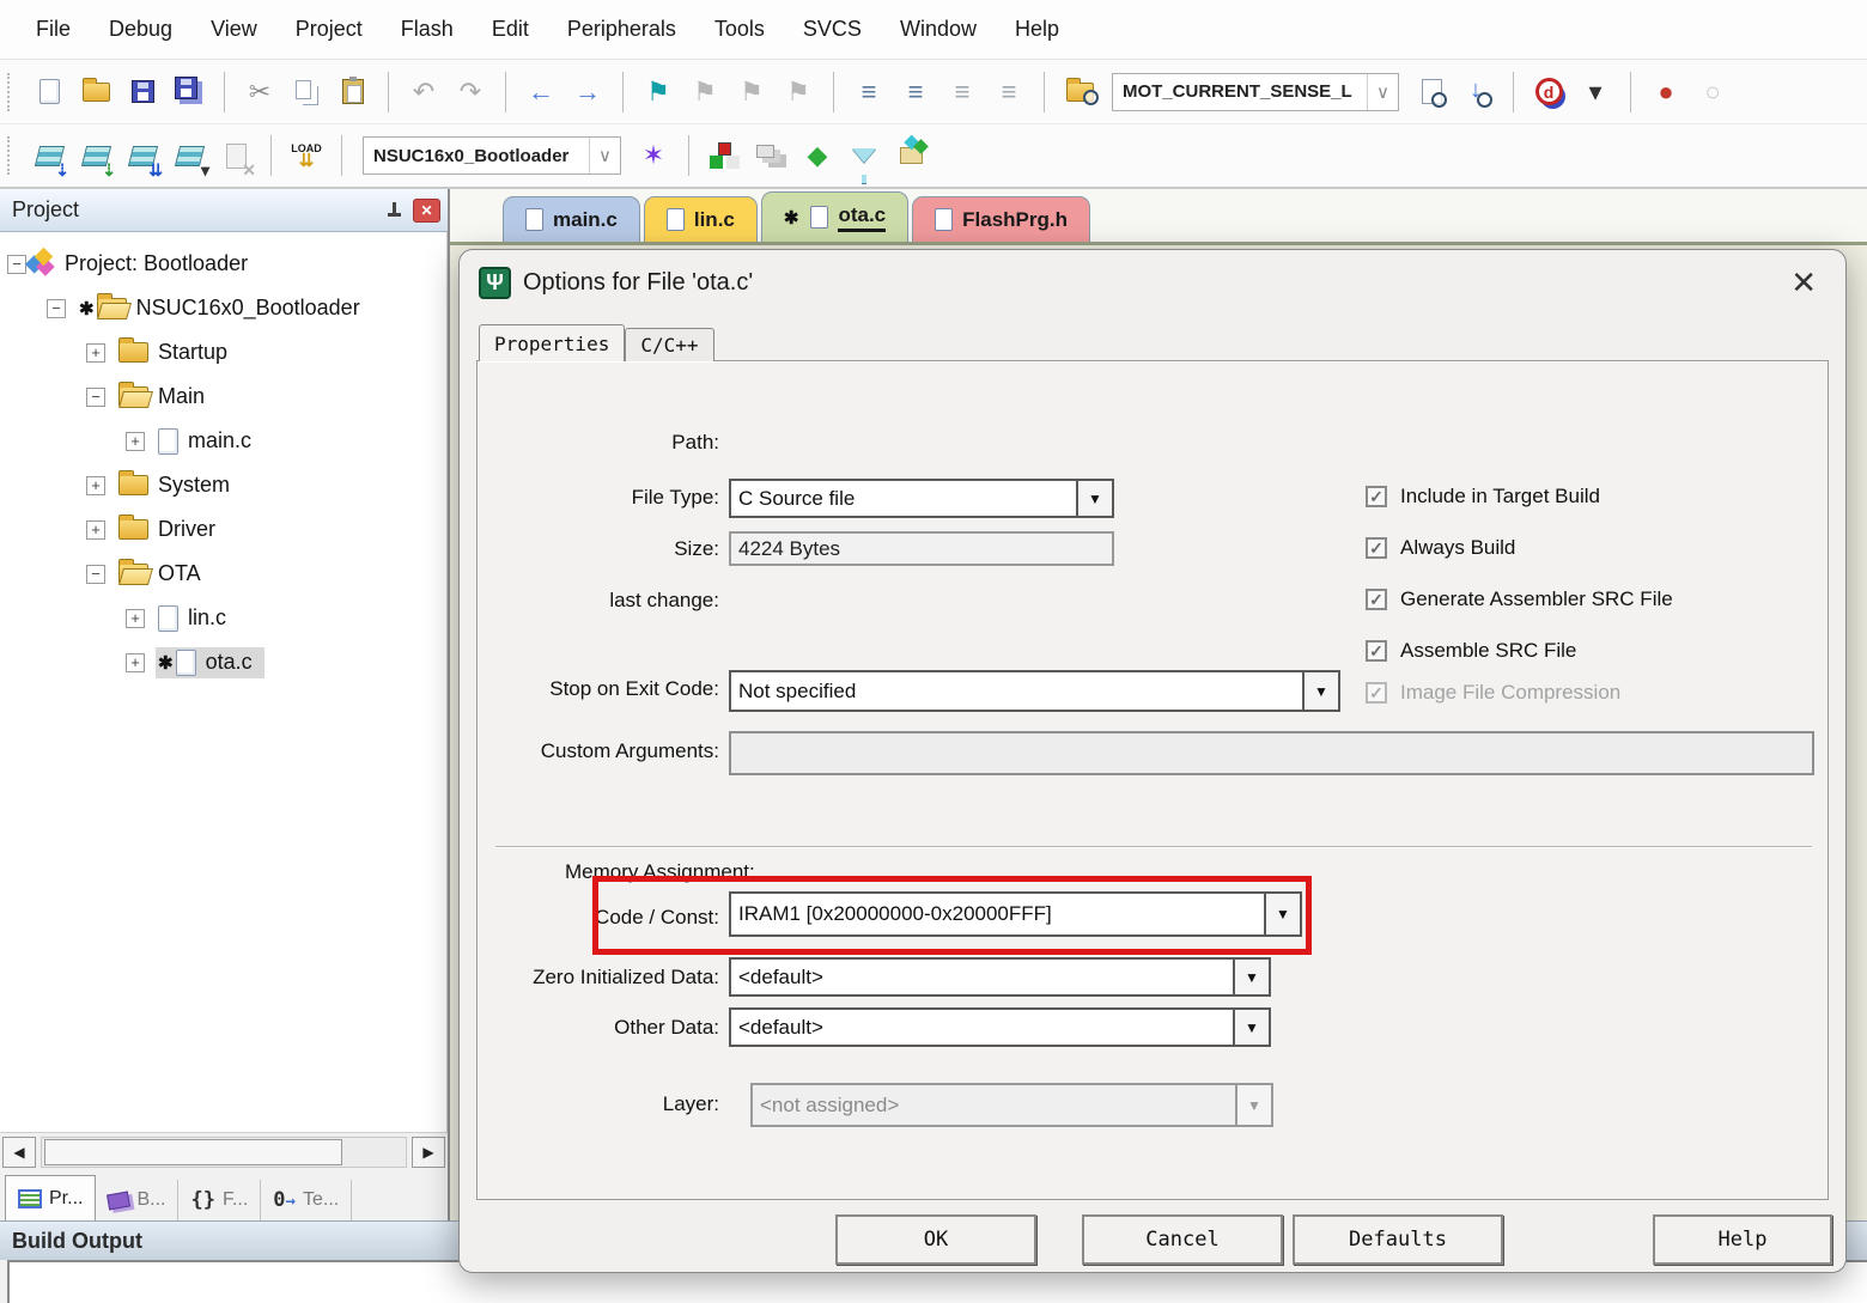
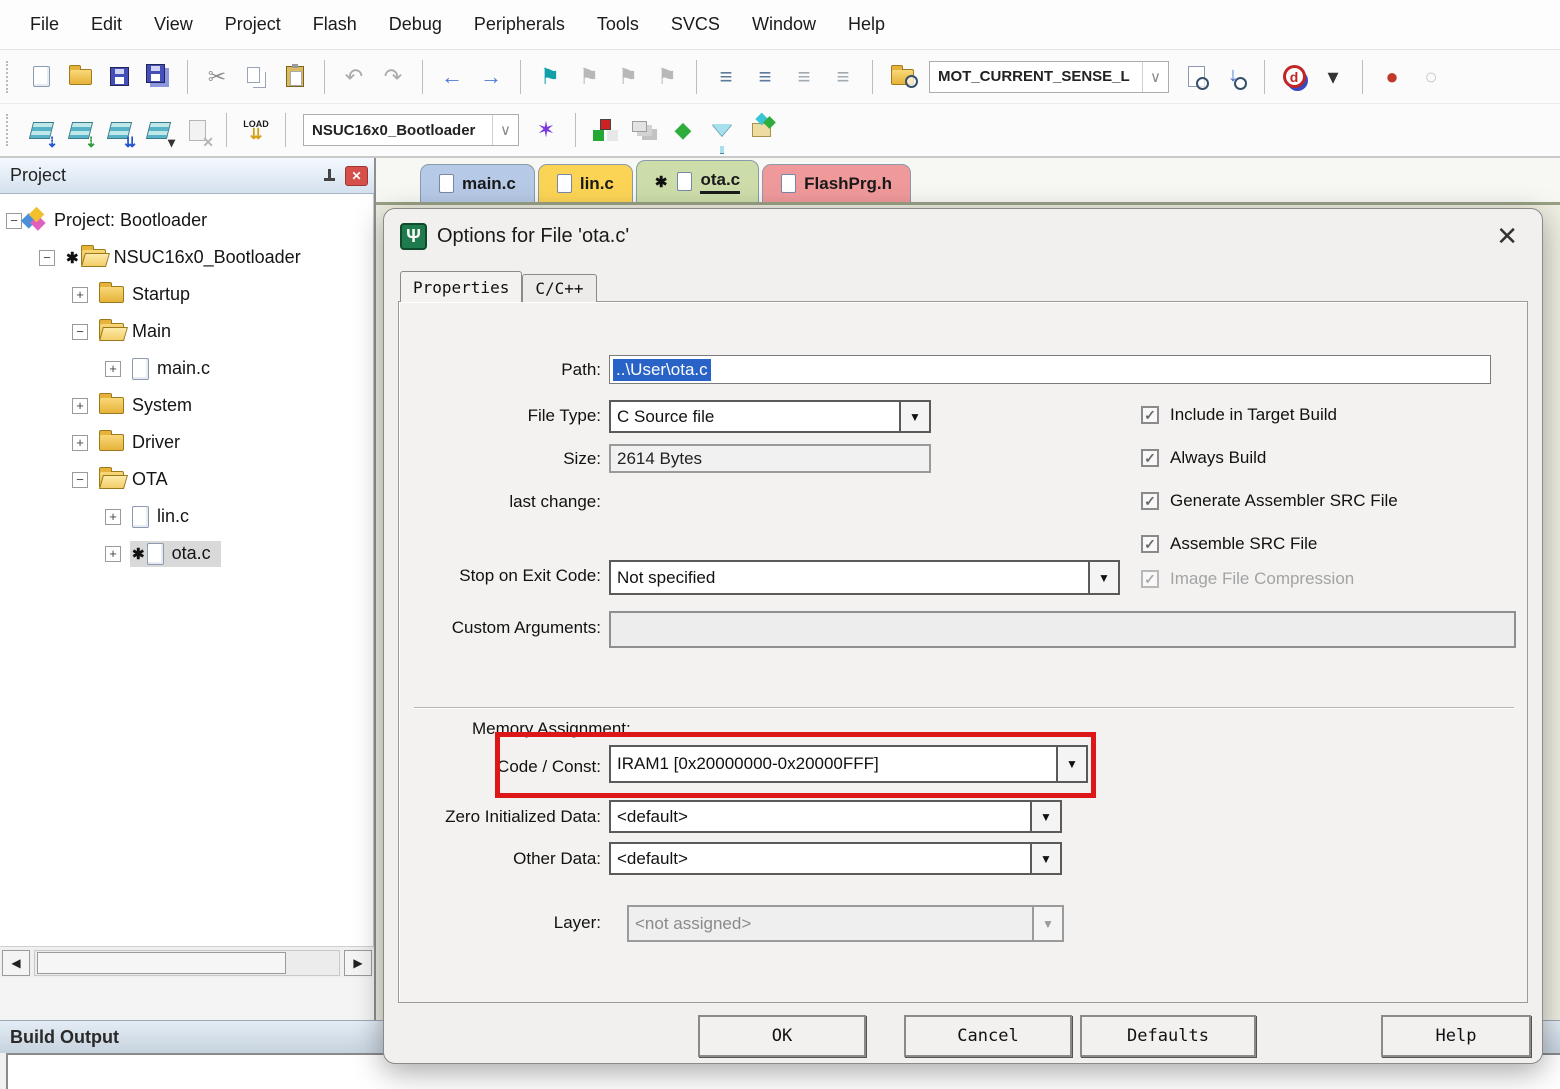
  File
- Debug
+ Edit
  View
  Project
  Flash
- Edit
+ Debug
  Peripherals
  Tools
  SVCS
  Window
  Help
  ✂
  ↶
  ↷
  ←
  →
  ⚑
  ⚑
  ⚑
  ⚑
  ≡
  ≡
  ≡
  ≡
  MOT_CURRENT_SENSE_L
  ∨
  d
  ▾
  ●
  ○
  ⇣
  ⇣
  ⇊
  ▾
  ✕
  LOAD
  ⇊
  NSUC16x0_Bootloader
  ∨
  ✶
  ◆
  Project
  ✕
  −
  Project: Bootloader
  −
  ✱
  NSUC16x0_Bootloader
  +
  Startup
  −
  Main
  +
  main.c
  +
  System
  +
  Driver
  −
  OTA
  +
  lin.c
  +
  ✱
  ota.c
  ◀
  ▶
- Pr...
- B...
- {}
- F...
- 0→
- Te...
  main.c
  lin.c
  ✱
  ota.c
  FlashPrg.h
  Build Output
  Ψ
  Options for File 'ota.c'
  ✕
  Properties
  C/C++
  Path:
+ ..\User\ota.c
  File Type:
  C Source file
  ▼
  Size:
- 4224 Bytes
+ 2614 Bytes
  last change:
  Stop on Exit Code:
  Not specified
  ▼
  Custom Arguments:
  ✓
  Include in Target Build
  ✓
  Always Build
  ✓
  Generate Assembler SRC File
  ✓
  Assemble SRC File
  ✓
  Image File Compression
  Memory Assignment:
  Code / Const:
  IRAM1 [0x20000000-0x20000FFF]
  ▼
  Zero Initialized Data:
  <default>
  ▼
  Other Data:
  <default>
  ▼
  Layer:
  <not assigned>
  ▼
  OK
  Cancel
  Defaults
  Help
